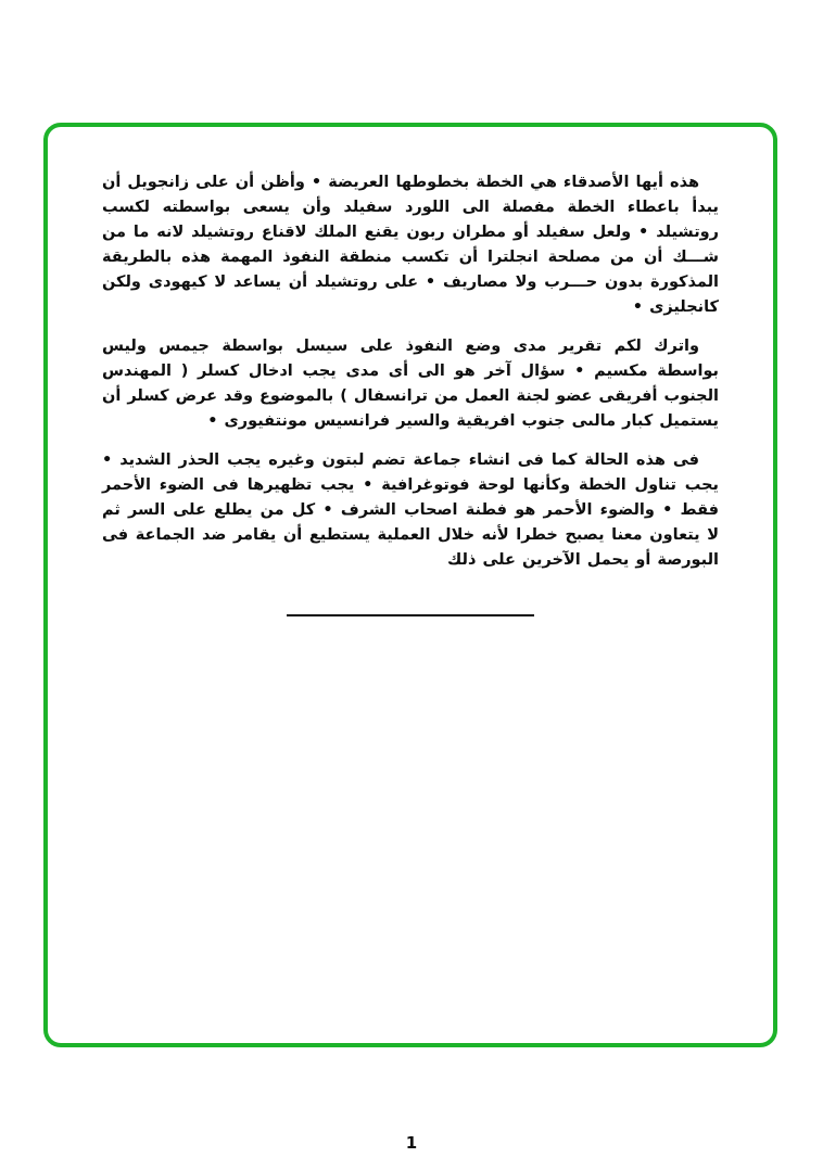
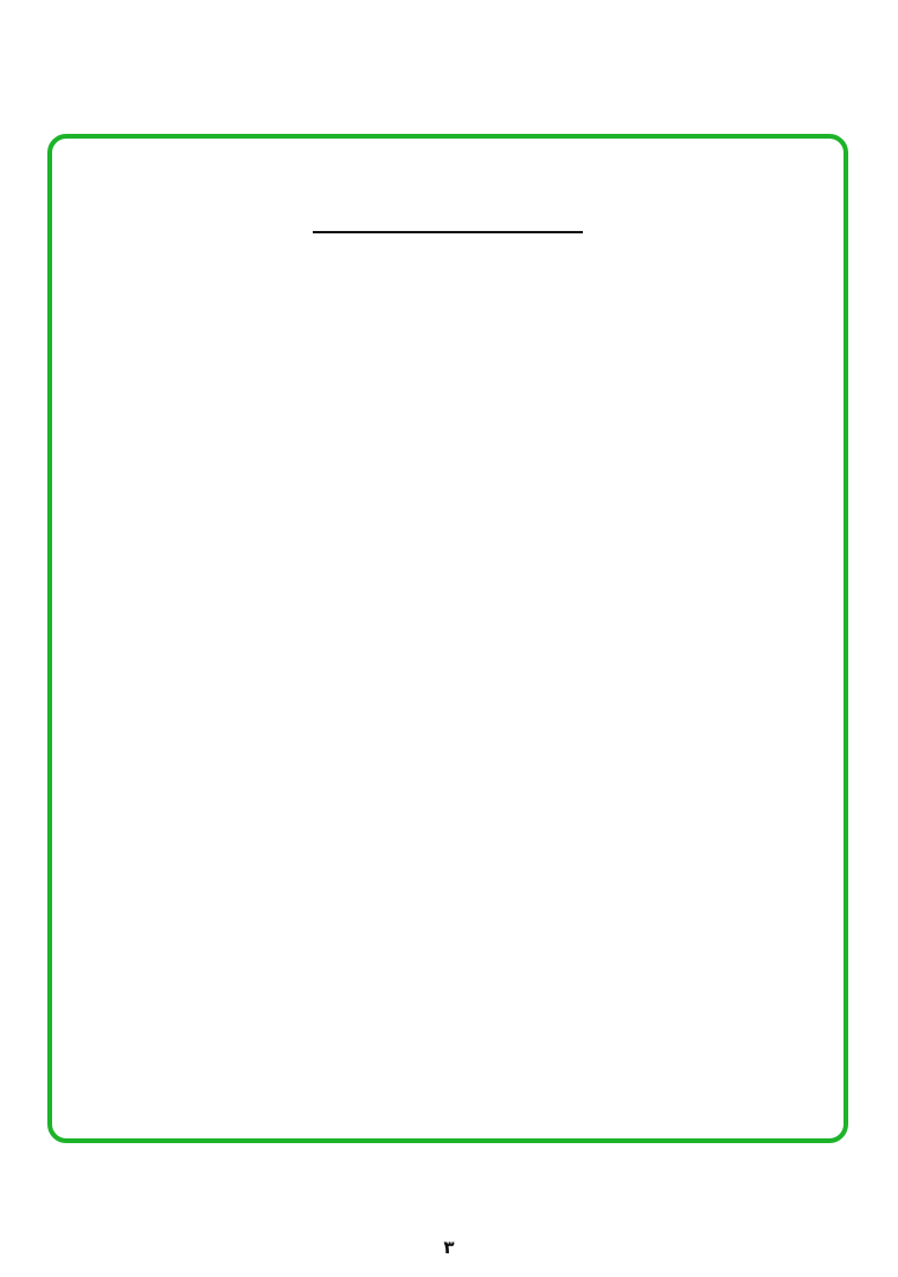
- هذه أيها الأصدقاء هي الخطة بخطوطها العريضة • وأظن أن على زانجويل أن يبدأ باعطاء الخطة مفصلة الى اللورد سفيلد وأن يسعى بواسطته لكسب روتشيلد • ولعل سفيلد أو مطران ربون يقنع الملك لاقناع روتشيلد لانه ما من شـــك أن من مصلحة انجلترا أن تكسب منطقة النفوذ المهمة هذه بالطريقة المذكورة بدون حـــرب ولا مصاريف • على روتشيلد أن يساعد لا كيهودى ولكن كانجليزى •
- واترك لكم تقرير مدى وضع النفوذ على سيسل بواسطة جيمس وليس بواسطة مكسيم • سؤال آخر هو الى أى مدى يجب ادخال كسلر ( المهندس الجنوب أفريقى عضو لجنة العمل من ترانسفال ) بالموضوع وقد عرض كسلر أن يستميل كبار مالىى جنوب افريقية والسير فرانسيس مونتفيورى •
- فى هذه الحالة كما فى انشاء جماعة تضم لبتون وغيره يجب الحذر الشديد • يجب تناول الخطة وكأنها لوحة فوتوغرافية • يجب تظهيرها فى الضوء الأحمر فقط • والضوء الأحمر هو فطنة اصحاب الشرف • كل من يطلع على السر ثم لا يتعاون معنا يصبح خطرا لأنه خلال العملية يستطيع أن يقامر ضد الجماعة فى البورصة أو يحمل الآخرين على ذلك
- 1
+ ٣
